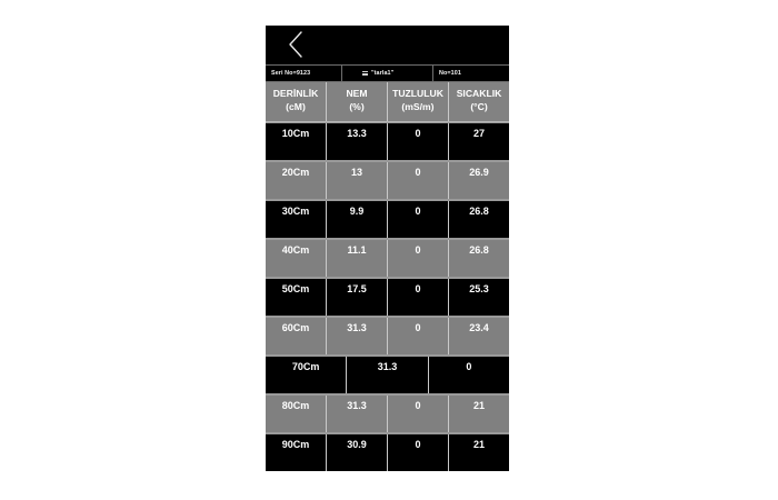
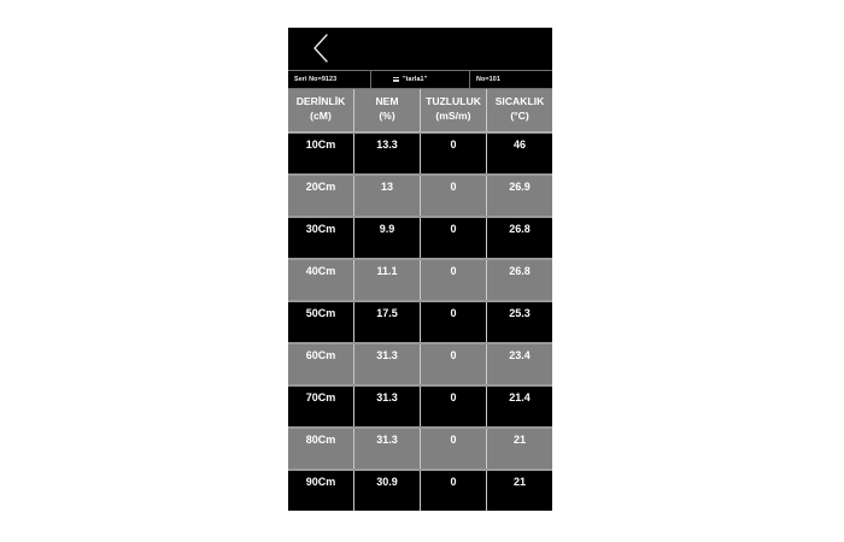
  DERİNLİK
  (cM)
  NEM
  (%)
  TUZLULUK
  (mS/m)
  SICAKLIK
  (°C)
  10Cm
  13.3
  0
- 27
+ 46
  20Cm
  13
  0
  26.9
  30Cm
  9.9
  0
  26.8
  40Cm
  11.1
  0
  26.8
  50Cm
  17.5
  0
  25.3
  60Cm
  31.3
  0
  23.4
  70Cm
  31.3
  0
+ 21.4
  80Cm
  31.3
  0
  21
  90Cm
  30.9
  0
  21
